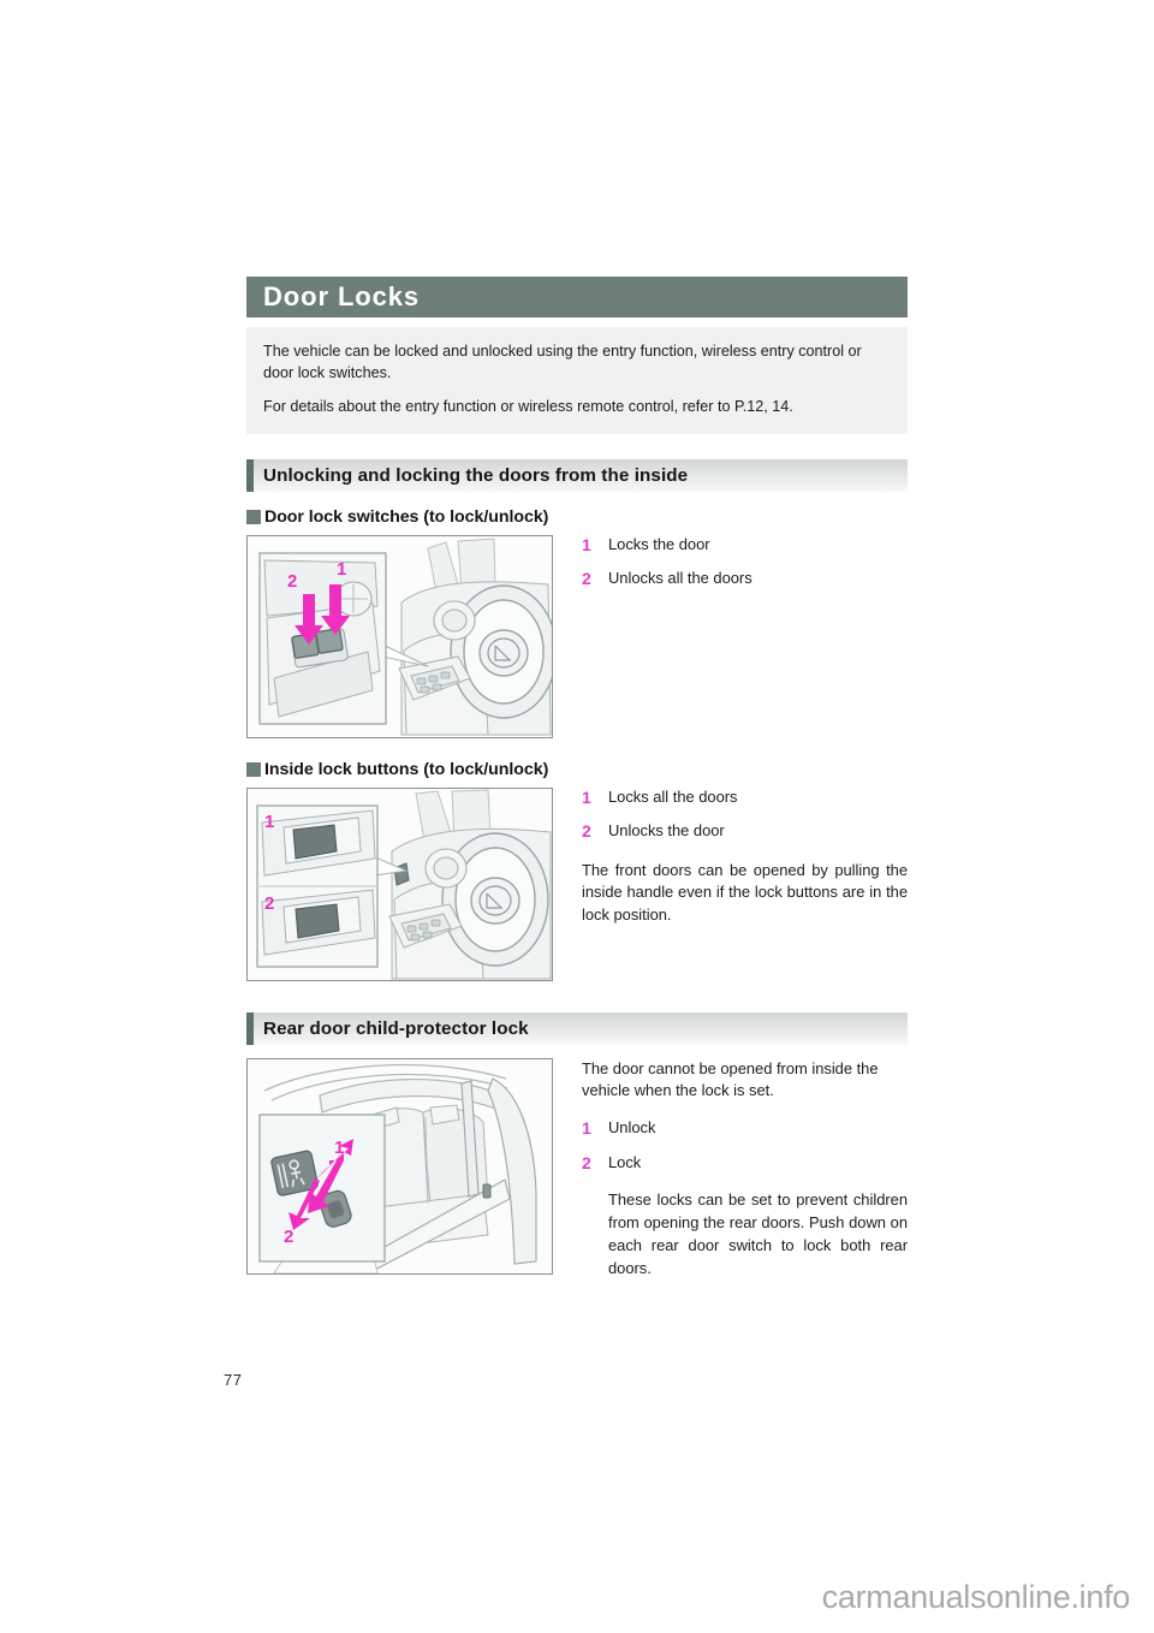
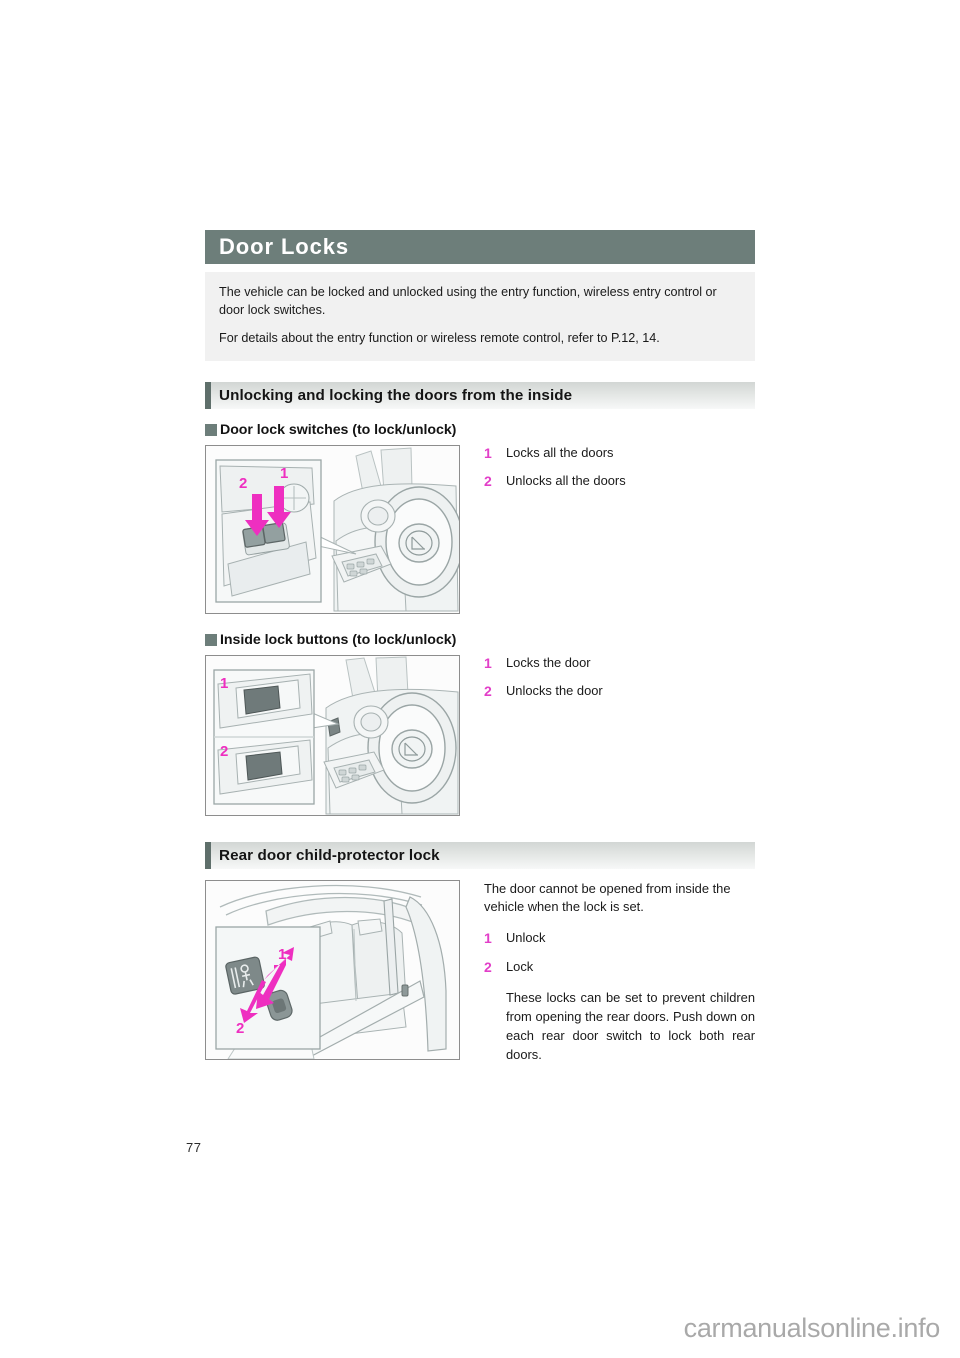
  Door Locks
  The vehicle can be locked and unlocked using the entry function, wireless entry control or door lock switches.
  For details about the entry function or wireless remote control, refer to P.12, 14.
  Unlocking and locking the doors from the inside
  Door lock switches (to lock/unlock)
  2
  1
  1
- Locks the door
+ Locks all the doors
  2
  Unlocks all the doors
  Inside lock buttons (to lock/unlock)
  1
  2
  1
- Locks all the doors
+ Locks the door
  2
  Unlocks the door
- The front doors can be opened by pulling the inside handle even if the lock buttons are in the lock position.
  Rear door child-protector lock
  1
  2
  The door cannot be opened from inside the vehicle when the lock is set.
  1
  Unlock
  2
  Lock
  These locks can be set to prevent children from opening the rear doors. Push down on each rear door switch to lock both rear doors.
  77
  carmanualsonline.info
